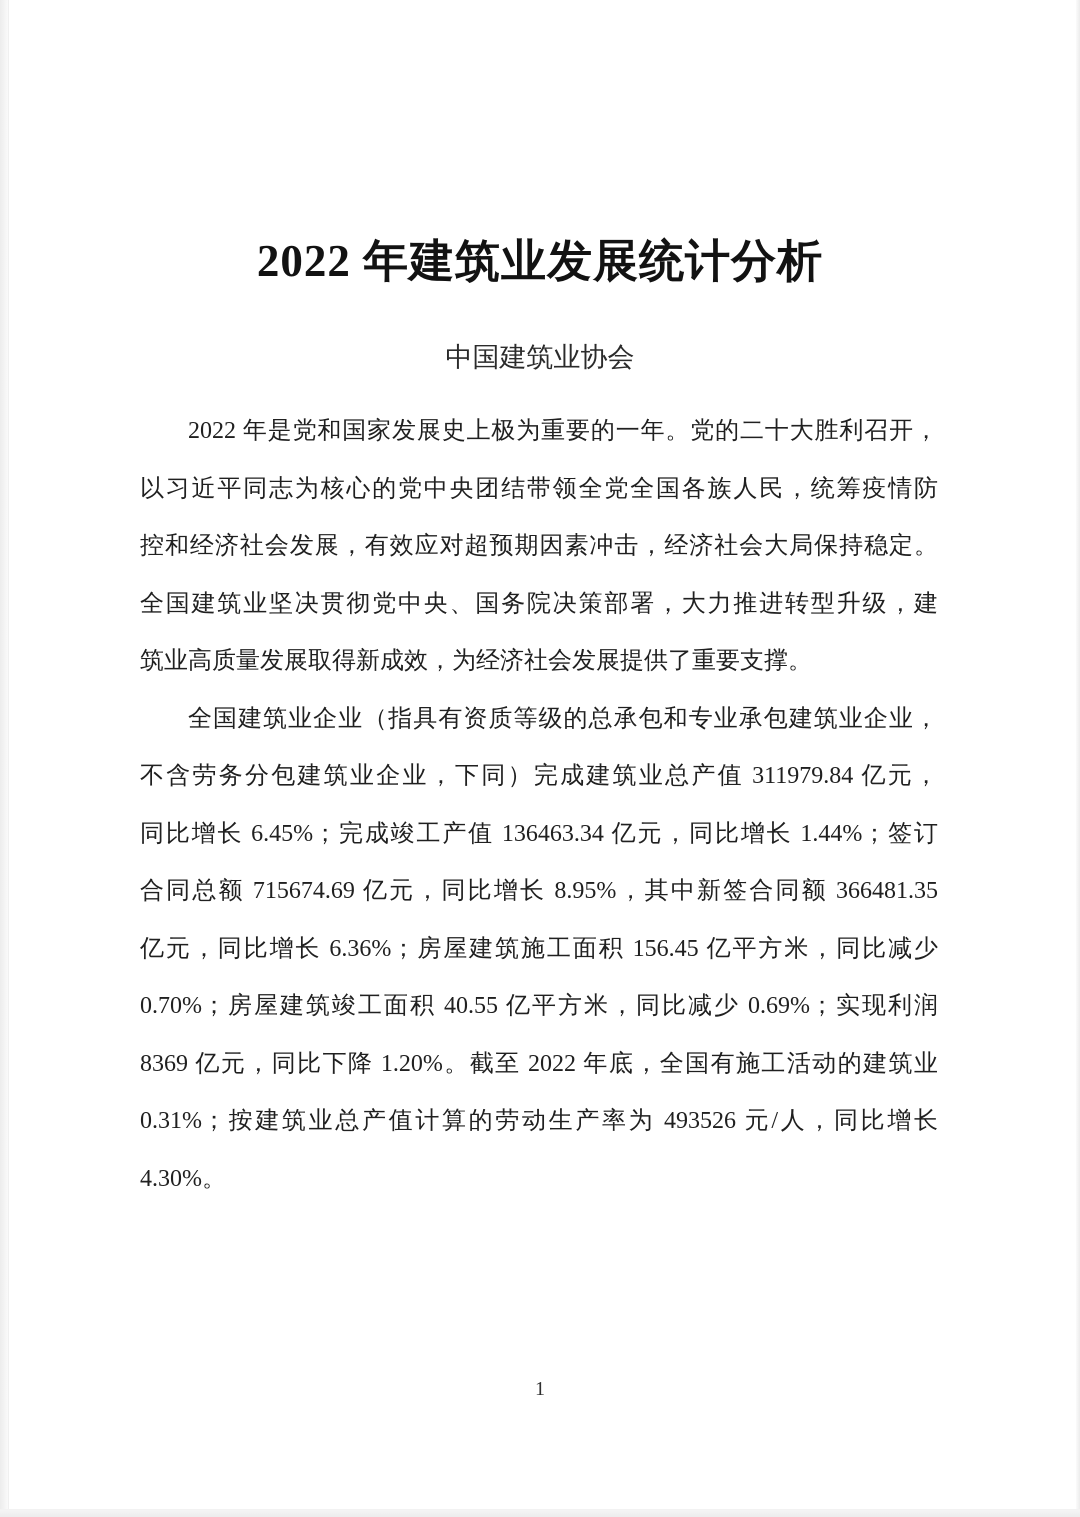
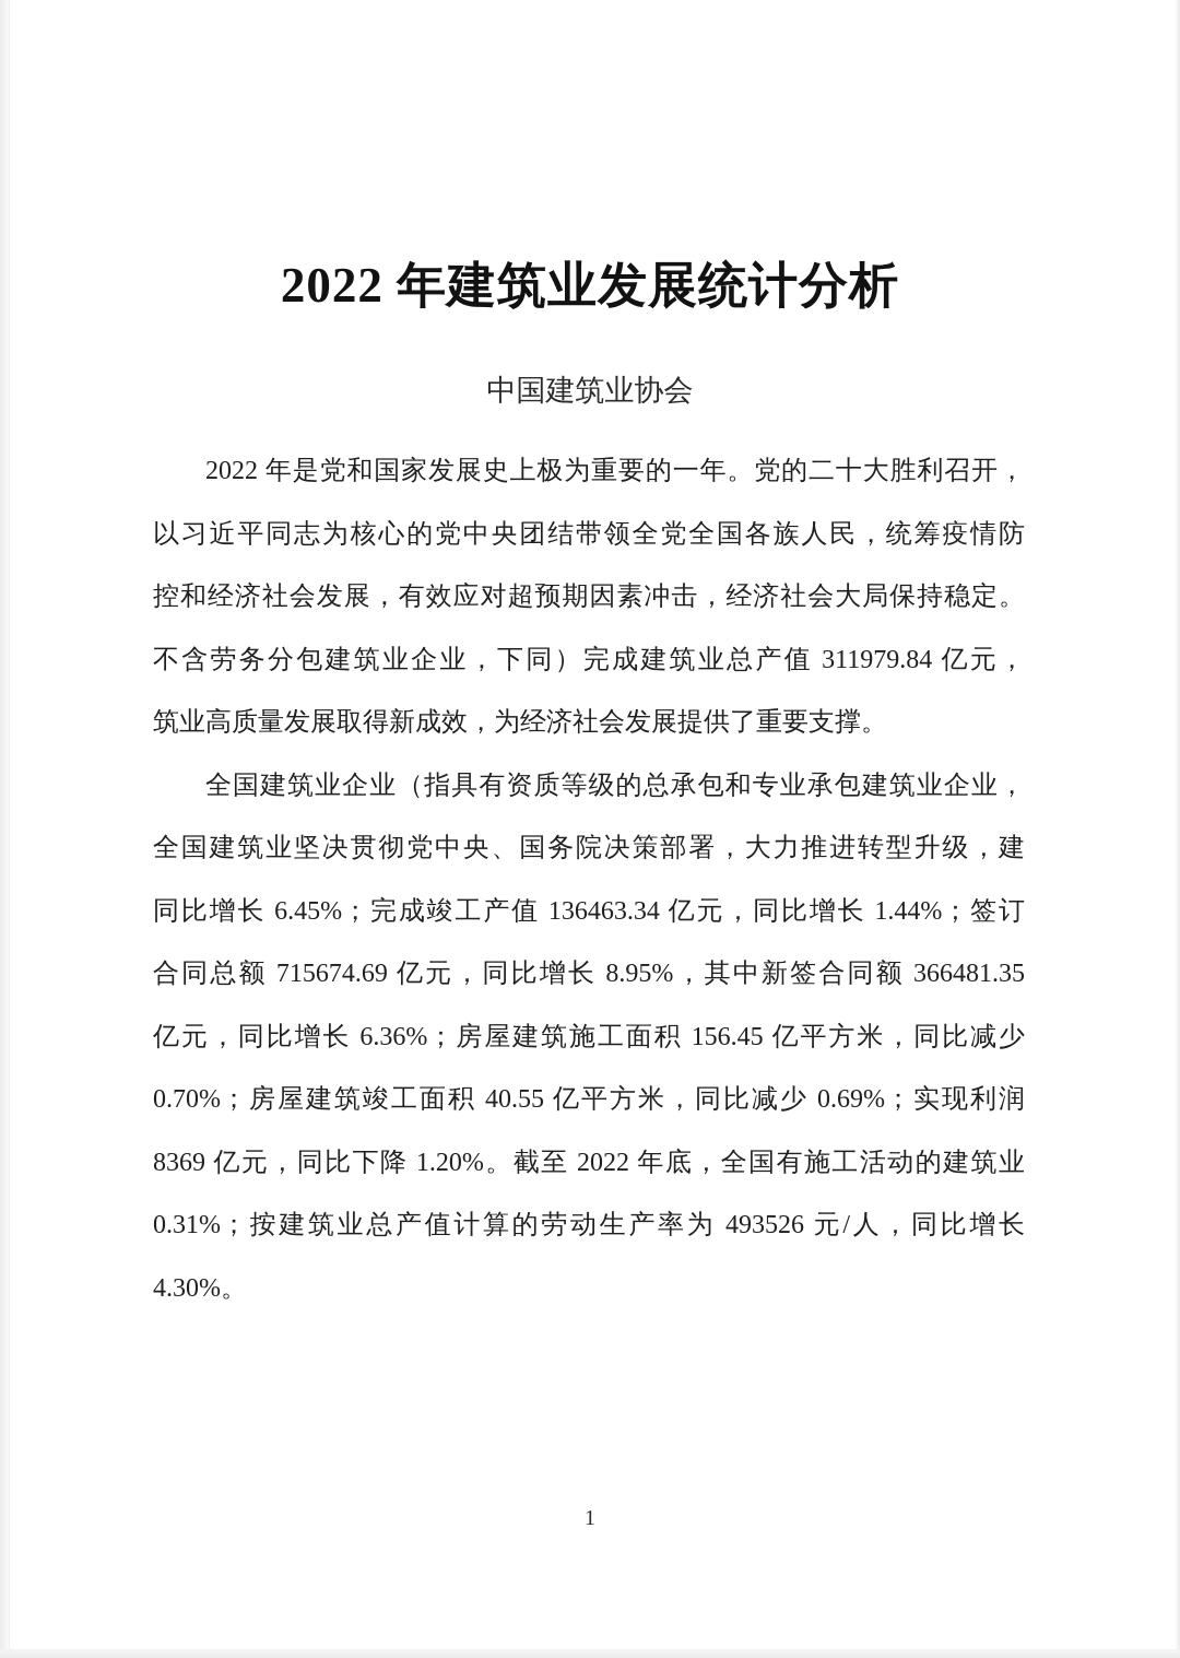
  2022 年建筑业发展统计分析
  中国建筑业协会
  2022 年是党和国家发展史上极为重要的一年。党的二十大胜利召开，
  以习近平同志为核心的党中央团结带领全党全国各族人民，统筹疫情防
  控和经济社会发展，有效应对超预期因素冲击，经济社会大局保持稳定。
- 全国建筑业坚决贯彻党中央、国务院决策部署，大力推进转型升级，建
+ 不含劳务分包建筑业企业，下同）完成建筑业总产值 311979.84 亿元，
  筑业高质量发展取得新成效，为经济社会发展提供了重要支撑。
  全国建筑业企业（指具有资质等级的总承包和专业承包建筑业企业，
- 不含劳务分包建筑业企业，下同）完成建筑业总产值 311979.84 亿元，
+ 全国建筑业坚决贯彻党中央、国务院决策部署，大力推进转型升级，建
  同比增长 6.45%；完成竣工产值 136463.34 亿元，同比增长 1.44%；签订
  合同总额 715674.69 亿元，同比增长 8.95%，其中新签合同额 366481.35
  亿元，同比增长 6.36%；房屋建筑施工面积 156.45 亿平方米，同比减少
  0.70%；房屋建筑竣工面积 40.55 亿平方米，同比减少 0.69%；实现利润
  8369 亿元，同比下降 1.20%。截至 2022 年底，全国有施工活动的建筑业
  0.31%；按建筑业总产值计算的劳动生产率为 493526 元/人，同比增长
  4.30%。
  1
